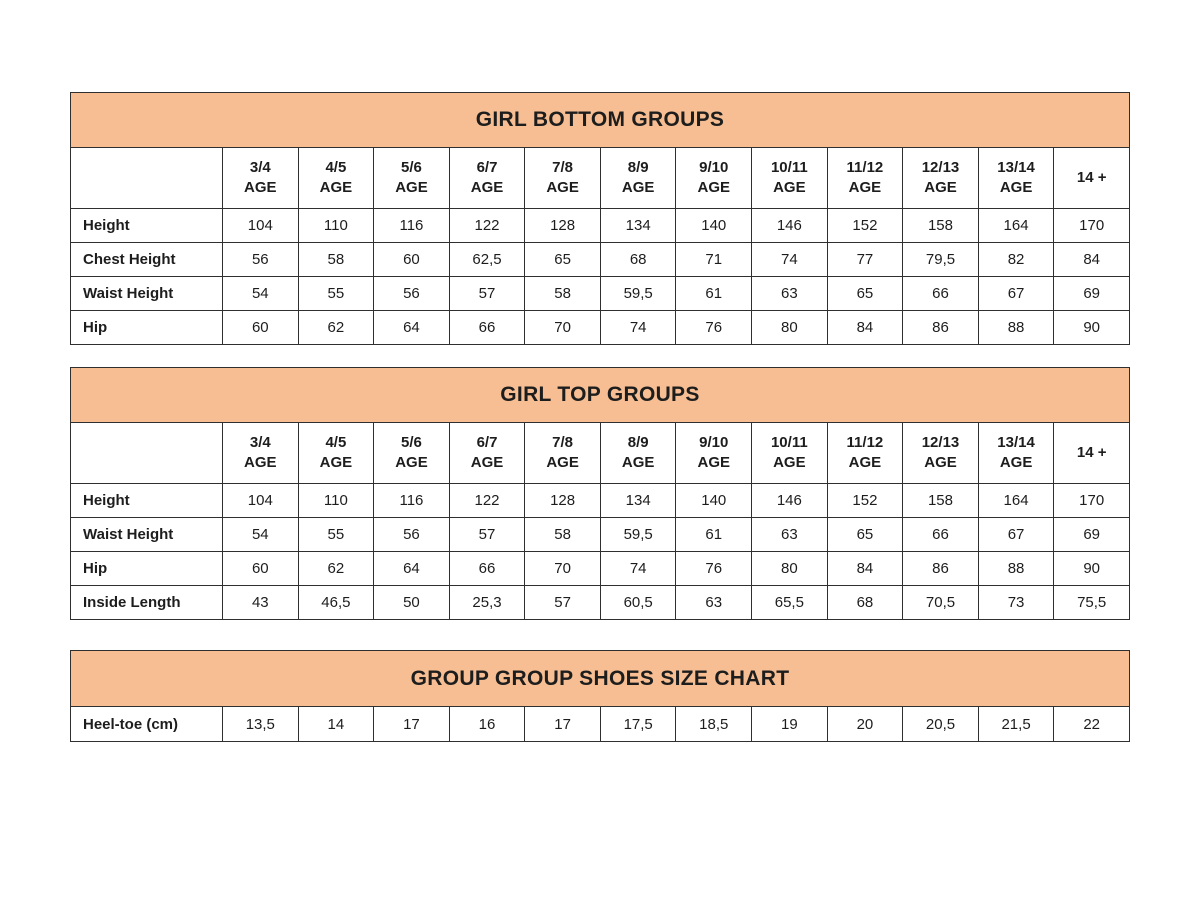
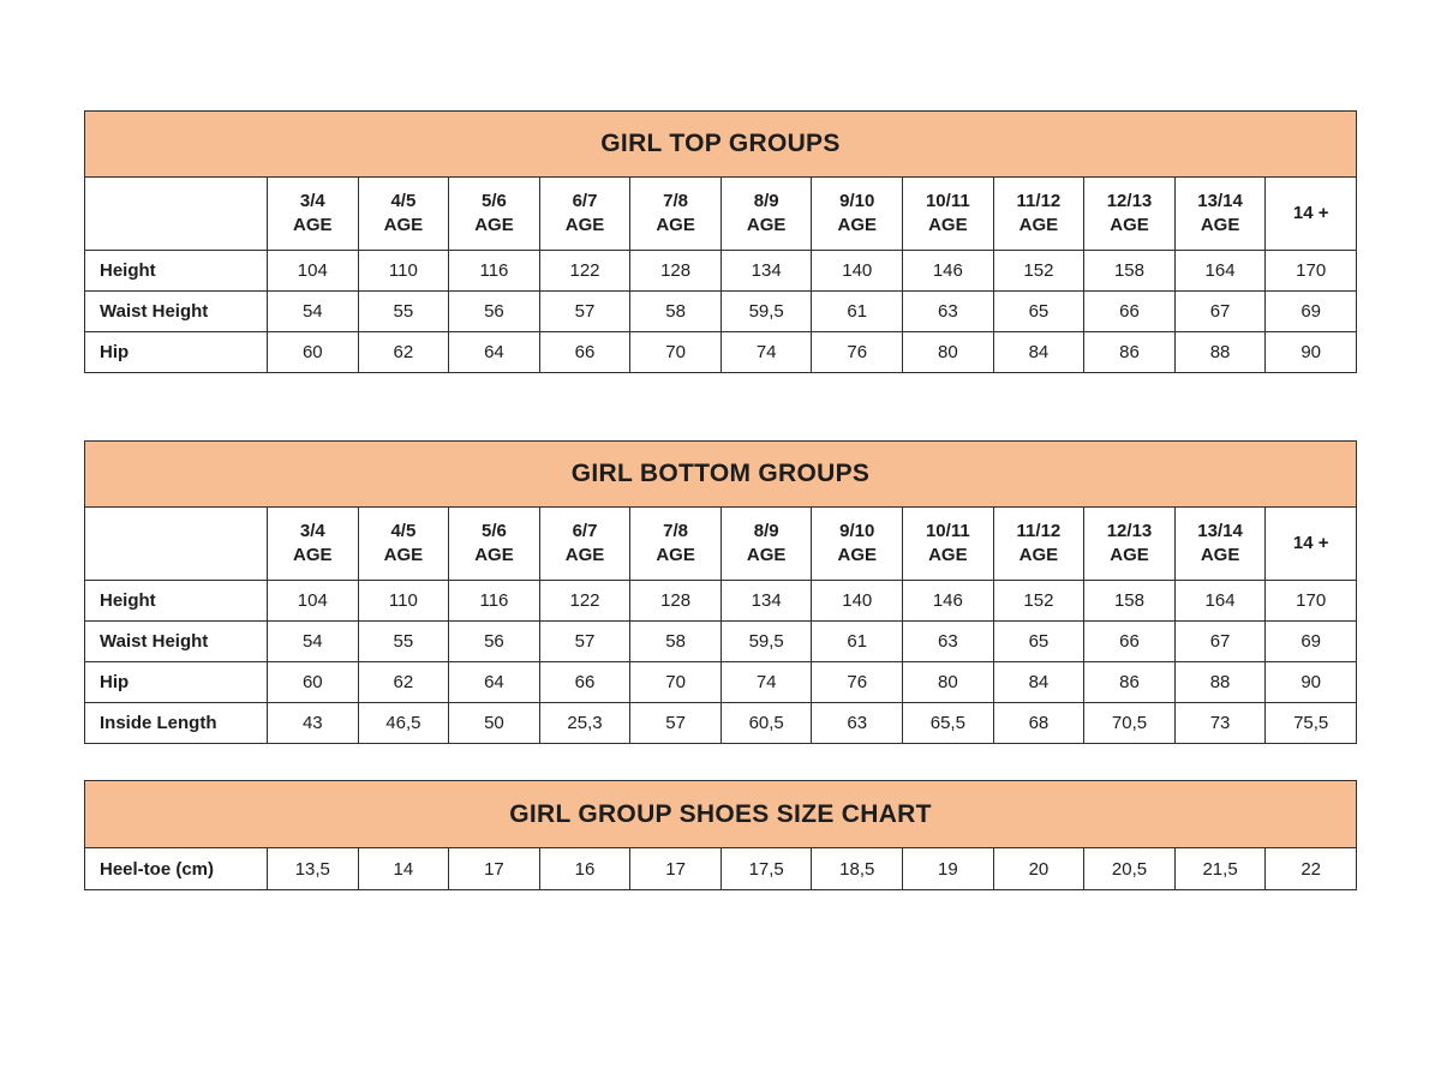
- GIRL BOTTOM GROUPS
+ GIRL TOP GROUPS
  	3/4AGE	4/5AGE	5/6AGE	6/7AGE	7/8AGE	8/9AGE	9/10AGE	10/11AGE	11/12AGE	12/13AGE	13/14AGE	14 +
  Height	104	110	116	122	128	134	140	146	152	158	164	170
- Chest Height	56	58	60	62,5	65	68	71	74	77	79,5	82	84
  Waist Height	54	55	56	57	58	59,5	61	63	65	66	67	69
  Hip	60	62	64	66	70	74	76	80	84	86	88	90
- GIRL TOP GROUPS
+ GIRL BOTTOM GROUPS
  	3/4AGE	4/5AGE	5/6AGE	6/7AGE	7/8AGE	8/9AGE	9/10AGE	10/11AGE	11/12AGE	12/13AGE	13/14AGE	14 +
  Height	104	110	116	122	128	134	140	146	152	158	164	170
  Waist Height	54	55	56	57	58	59,5	61	63	65	66	67	69
  Hip	60	62	64	66	70	74	76	80	84	86	88	90
  Inside Length	43	46,5	50	25,3	57	60,5	63	65,5	68	70,5	73	75,5
- GROUP GROUP SHOES SIZE CHART
+ GIRL GROUP SHOES SIZE CHART
  Heel-toe (cm)	13,5	14	17	16	17	17,5	18,5	19	20	20,5	21,5	22
